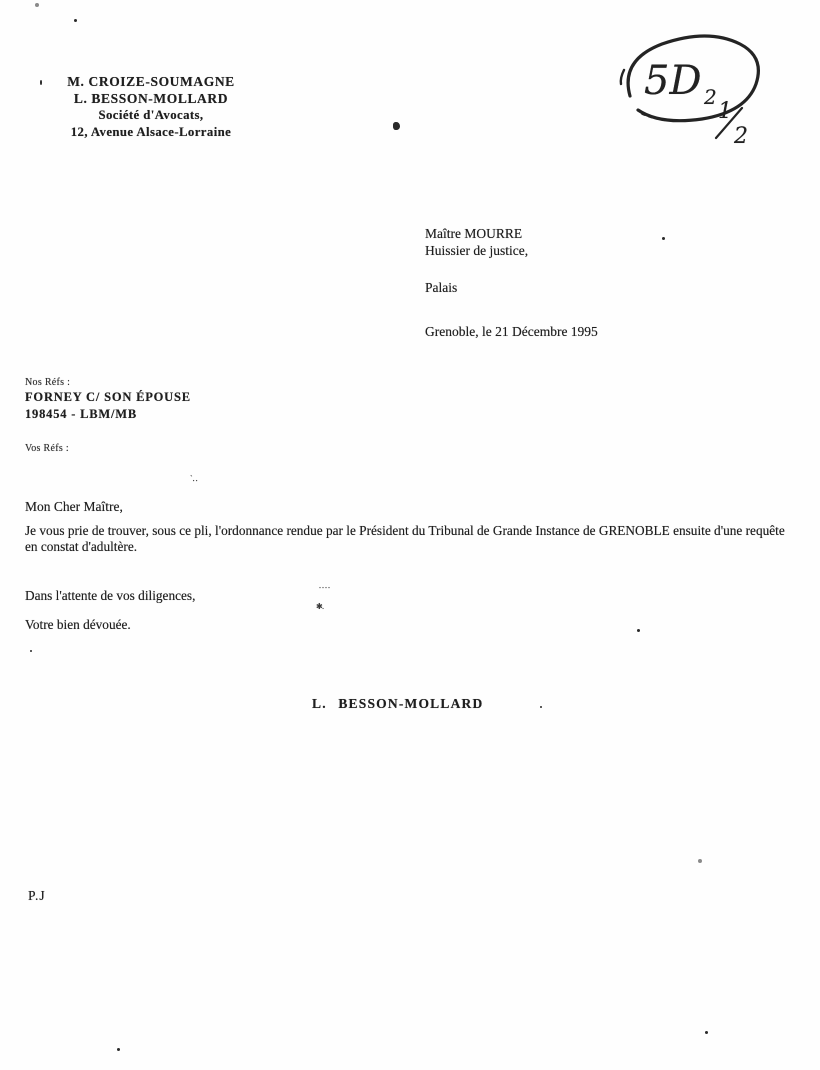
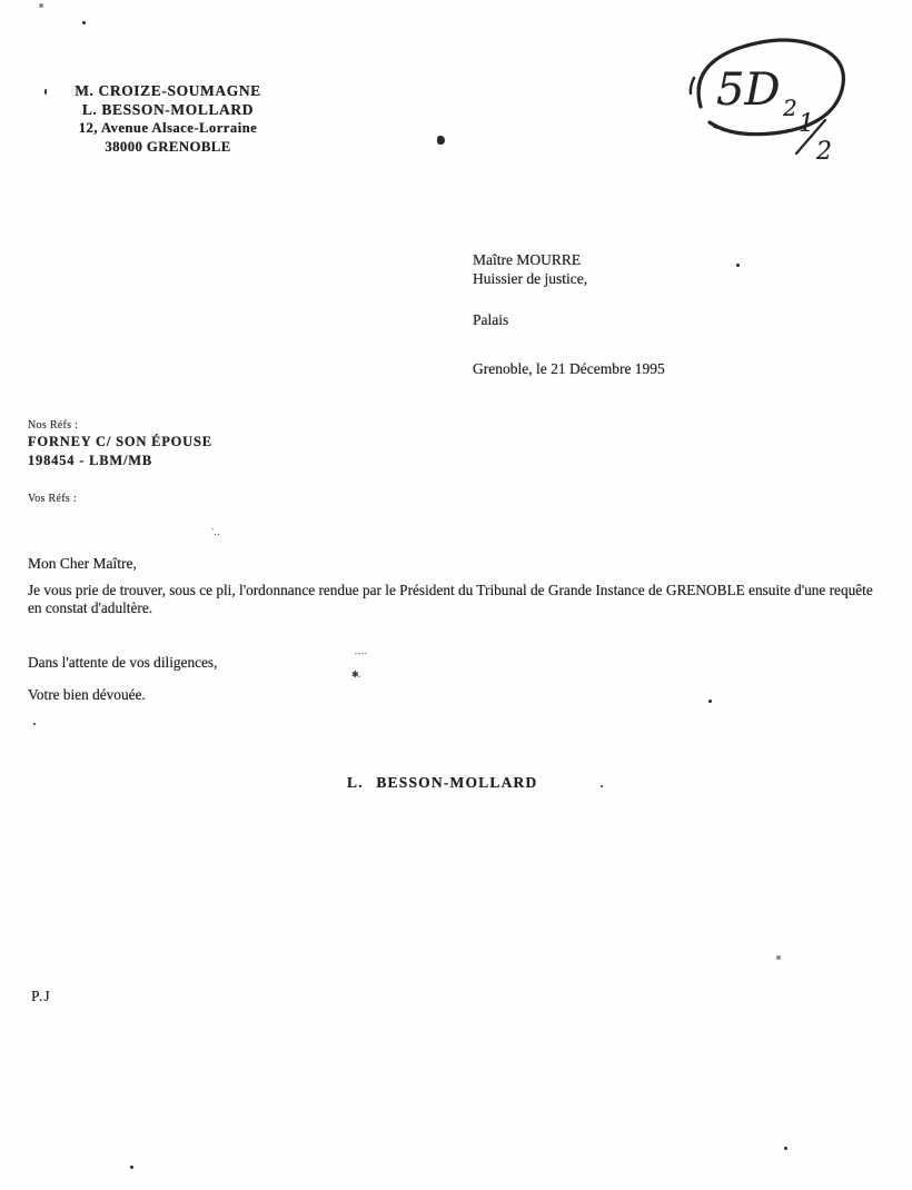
  M. CROIZE-SOUMAGNE
  L. BESSON-MOLLARD
- Société d'Avocats,
  12, Avenue Alsace-Lorraine
+ 38000 GRENOBLE
  5D
  2
  1
  2
  Maître MOURRE
  Huissier de justice,
  Palais
  Grenoble, le 21 Décembre 1995
  Nos Réfs :
  FORNEY C/ SON ÉPOUSE
  198454 - LBM/MB
  Vos Réfs :
  Mon Cher Maître,
  Je vous prie de trouver, sous ce pli, l'ordonnance rendue par le Président du Tribunal de Grande Instance de GRENOBLE ensuite d'une requête en constat d'adultère.
  Dans l'attente de vos diligences,
  Votre bien dévouée.
  L. BESSON-MOLLARD
  P.J
  `․․
  ․․․․
  ✱․
